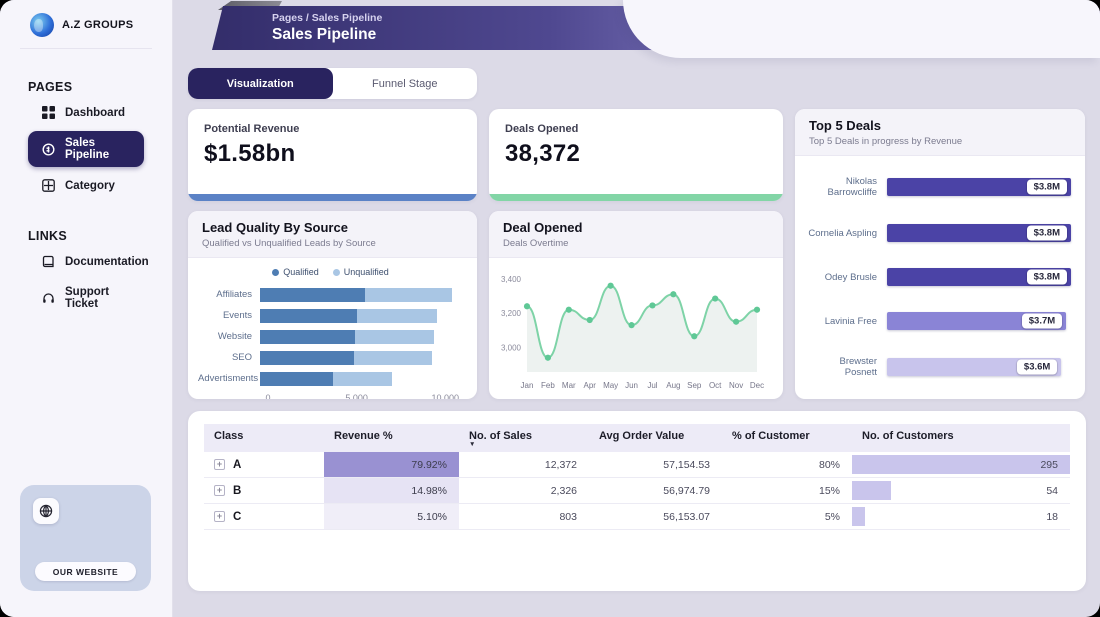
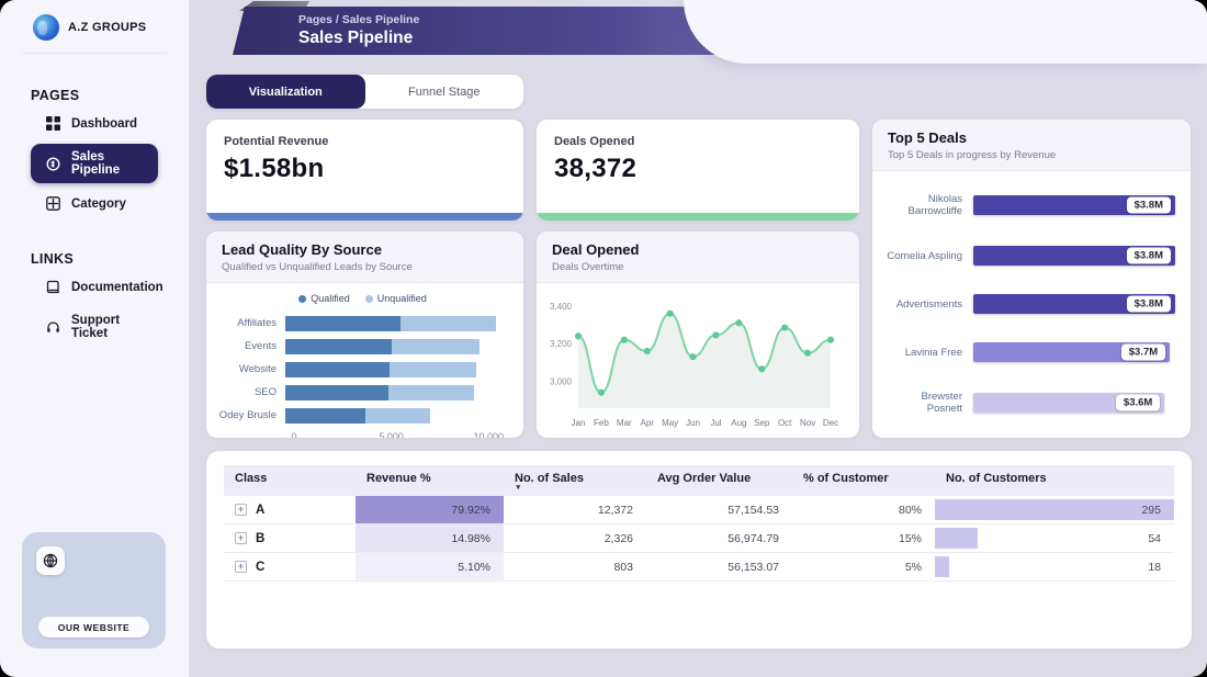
  A.Z GROUPS
  PAGES
  Dashboard
  Sales Pipeline
  Category
  LINKS
  Documentation
  Support Ticket
  OUR WEBSITE
  Pages / Sales Pipeline
  Sales Pipeline
  Visualization
  Funnel Stage
  Potential Revenue
  $1.58bn
  Deals Opened
  38,372
  Top 5 Deals
  Top 5 Deals in progress by Revenue
  Nikolas Barrowcliffe
  $3.8M
  Cornelia Aspling
  $3.8M
- Odey Brusle
+ Advertisments
  $3.8M
  Lavinia Free
  $3.7M
  Brewster Posnett
  $3.6M
  Lead Quality By Source
  Qualified vs Unqualified Leads by Source
  Qualified
  Unqualified
  Affiliates
  Events
  Website
  SEO
- Advertisments
+ Odey Brusle
  0
  5,000
  10,000
  Deal Opened
  Deals Overtime
  3,400
  3,200
  3,000
  Jan
  Feb
  Mar
  Apr
  May
  Jun
  Jul
  Aug
  Sep
  Oct
  Nov
  Dec
  Class
  Revenue %
  No. of Sales
  Avg Order Value
  % of Customer
  No. of Customers
  +
  A
  79.92%
  12,372
  57,154.53
  80%
  295
  +
  B
  14.98%
  2,326
  56,974.79
  15%
  54
  +
  C
  5.10%
  803
  56,153.07
  5%
  18
